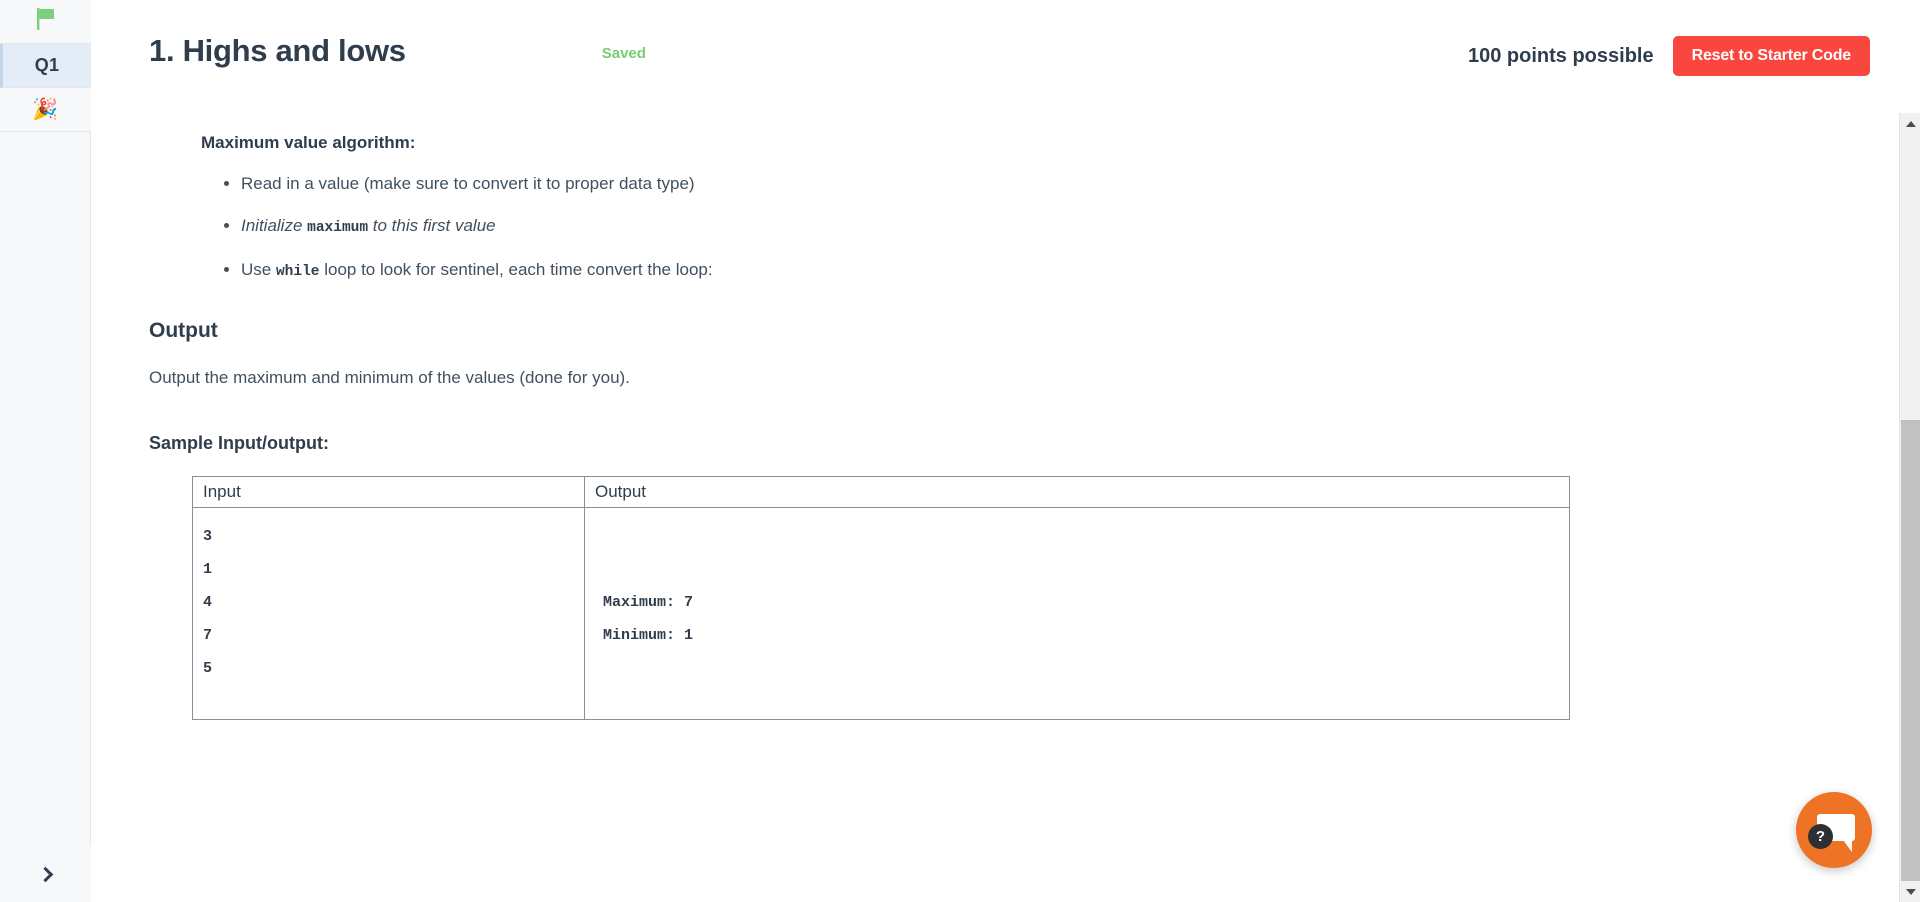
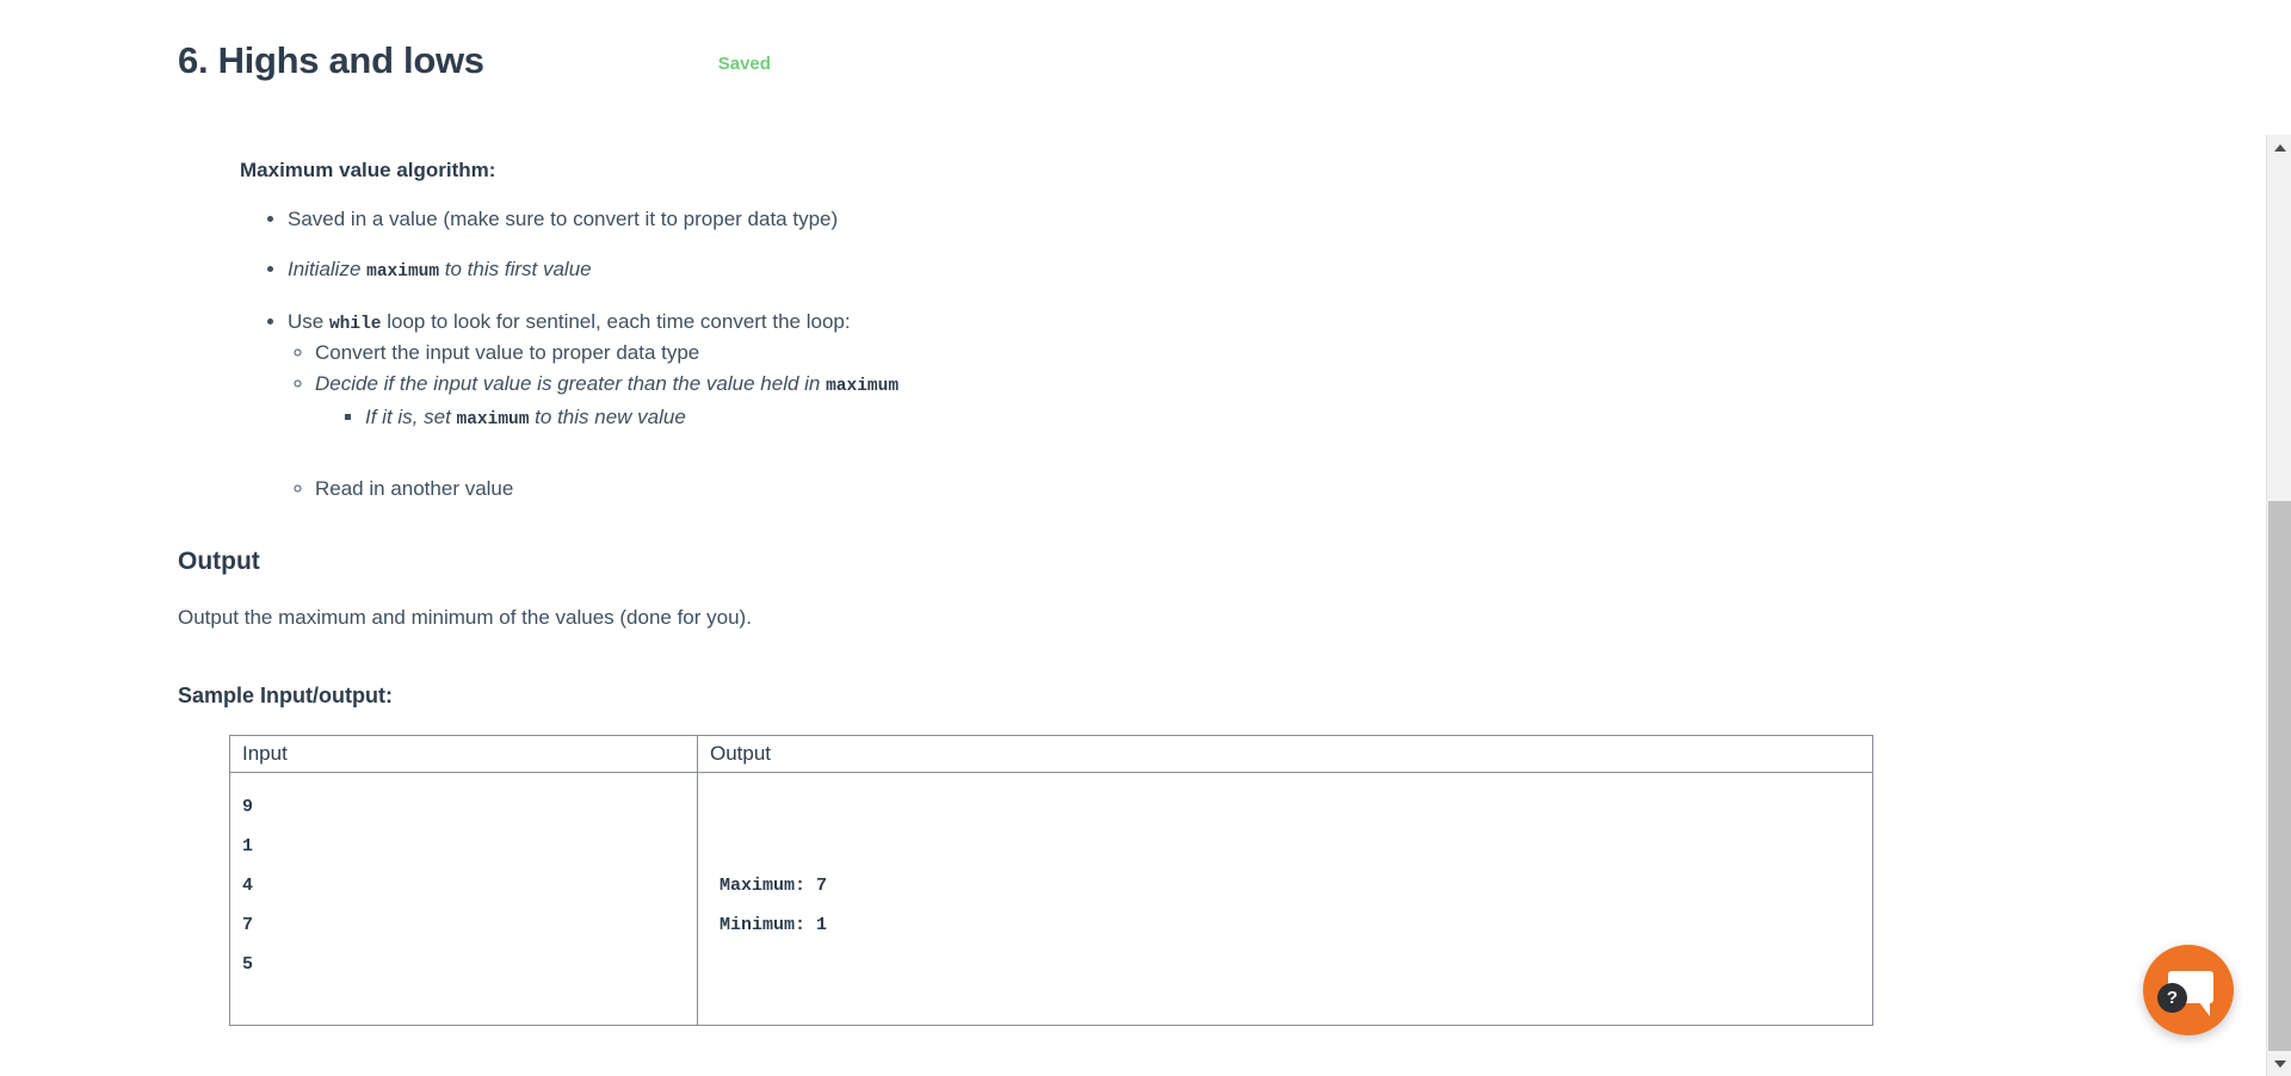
- Q1
- 🎉
- 1. Highs and lows
+ 6. Highs and lows
  Saved
- 100 points possible
- Reset to Starter Code
  Maximum value algorithm:
- Read in a value (make sure to convert it to proper data type)
+ Saved in a value (make sure to convert it to proper data type)
  Initialize maximum to this first value
  Use while loop to look for sentinel, each time convert the loop:
+ Convert the input value to proper data type
+ Decide if the input value is greater than the value held in maximum
+ If it is, set maximum to this new value
+ Read in another value
  Output
  Output the maximum and minimum of the values (done for you).
  Sample Input/output:
  Input	Output
- 3 1 4 7 5	Maximum: 7 Minimum: 1
+ 9 1 4 7 5	Maximum: 7 Minimum: 1
  ?
